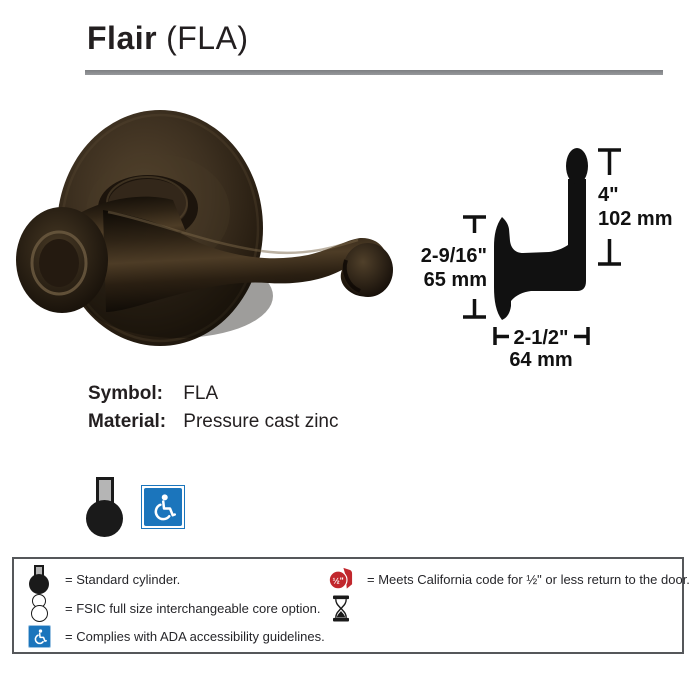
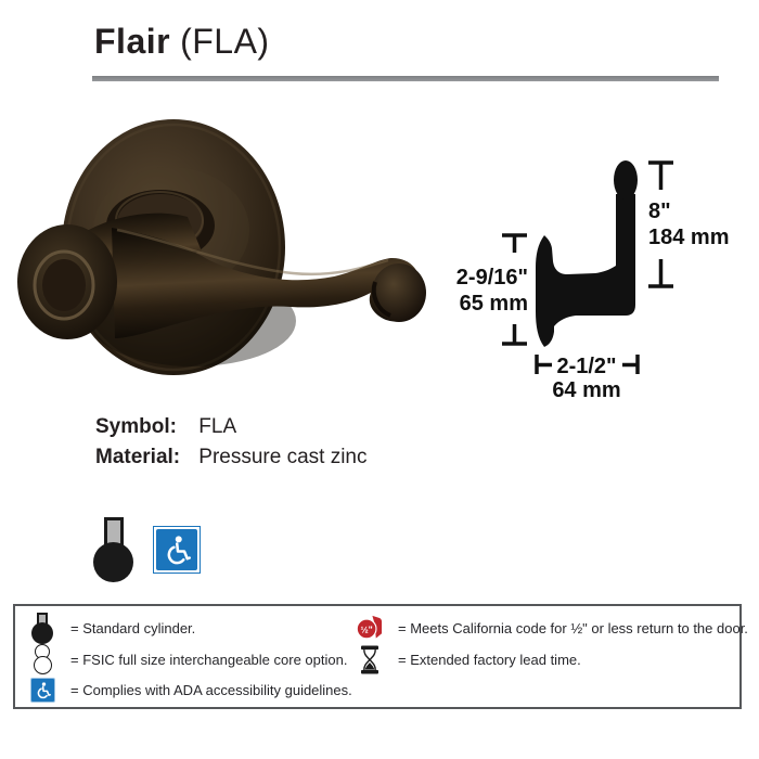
  Flair (FLA)
  2-9/16"
  65 mm
- 4"
+ 8"
- 102 mm
+ 184 mm
  2-1/2"
  64 mm
  Symbol: FLA
  Material: Pressure cast zinc
  = Standard cylinder.
  = FSIC full size interchangeable core option.
  = Complies with ADA accessibility guidelines.
  ½"
  = Meets California code for ½" or less return to the door.
+ = Extended factory lead time.
